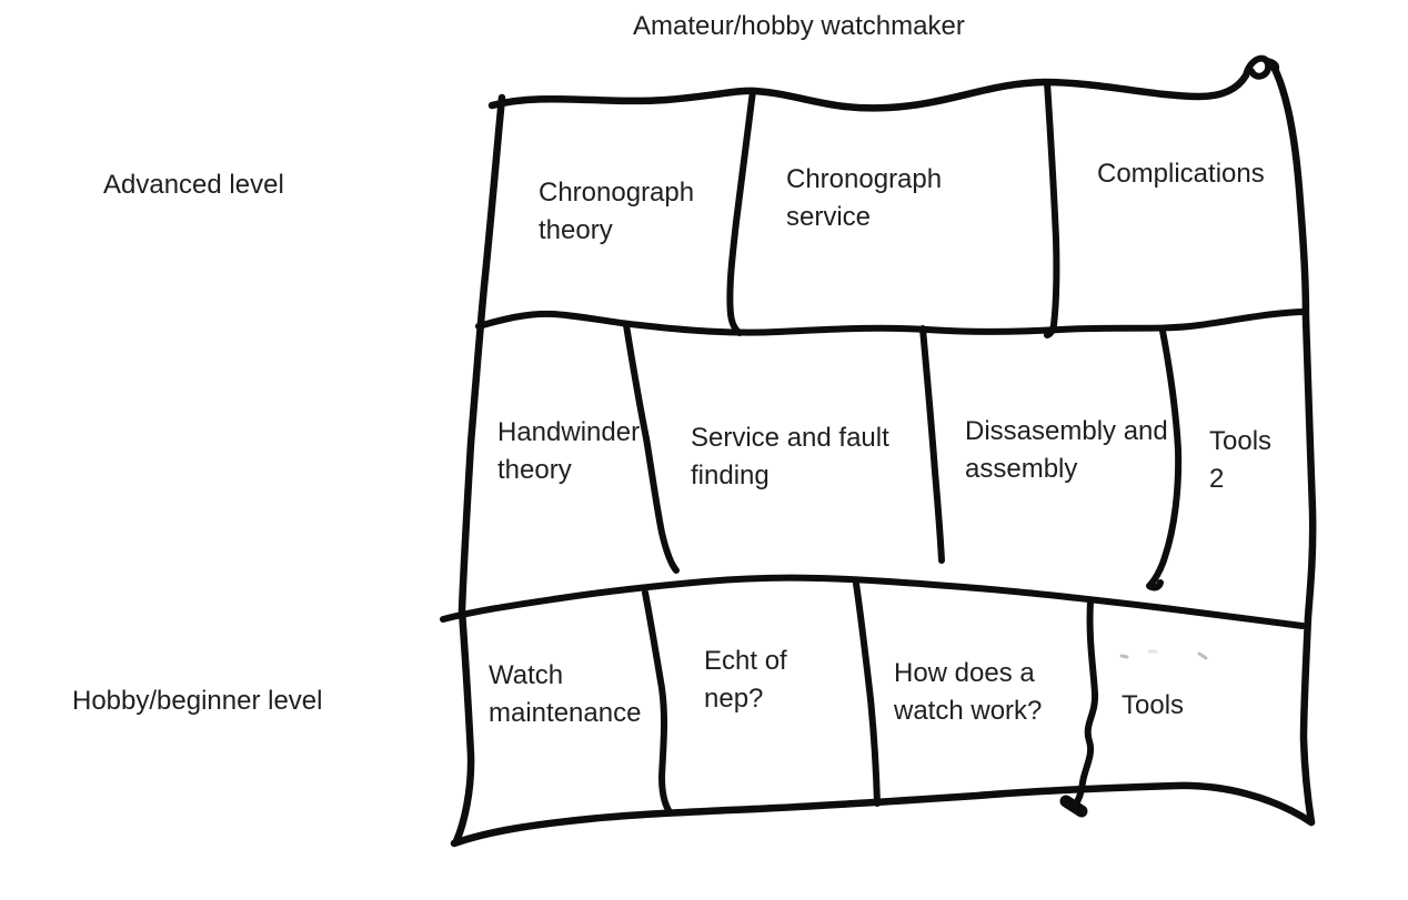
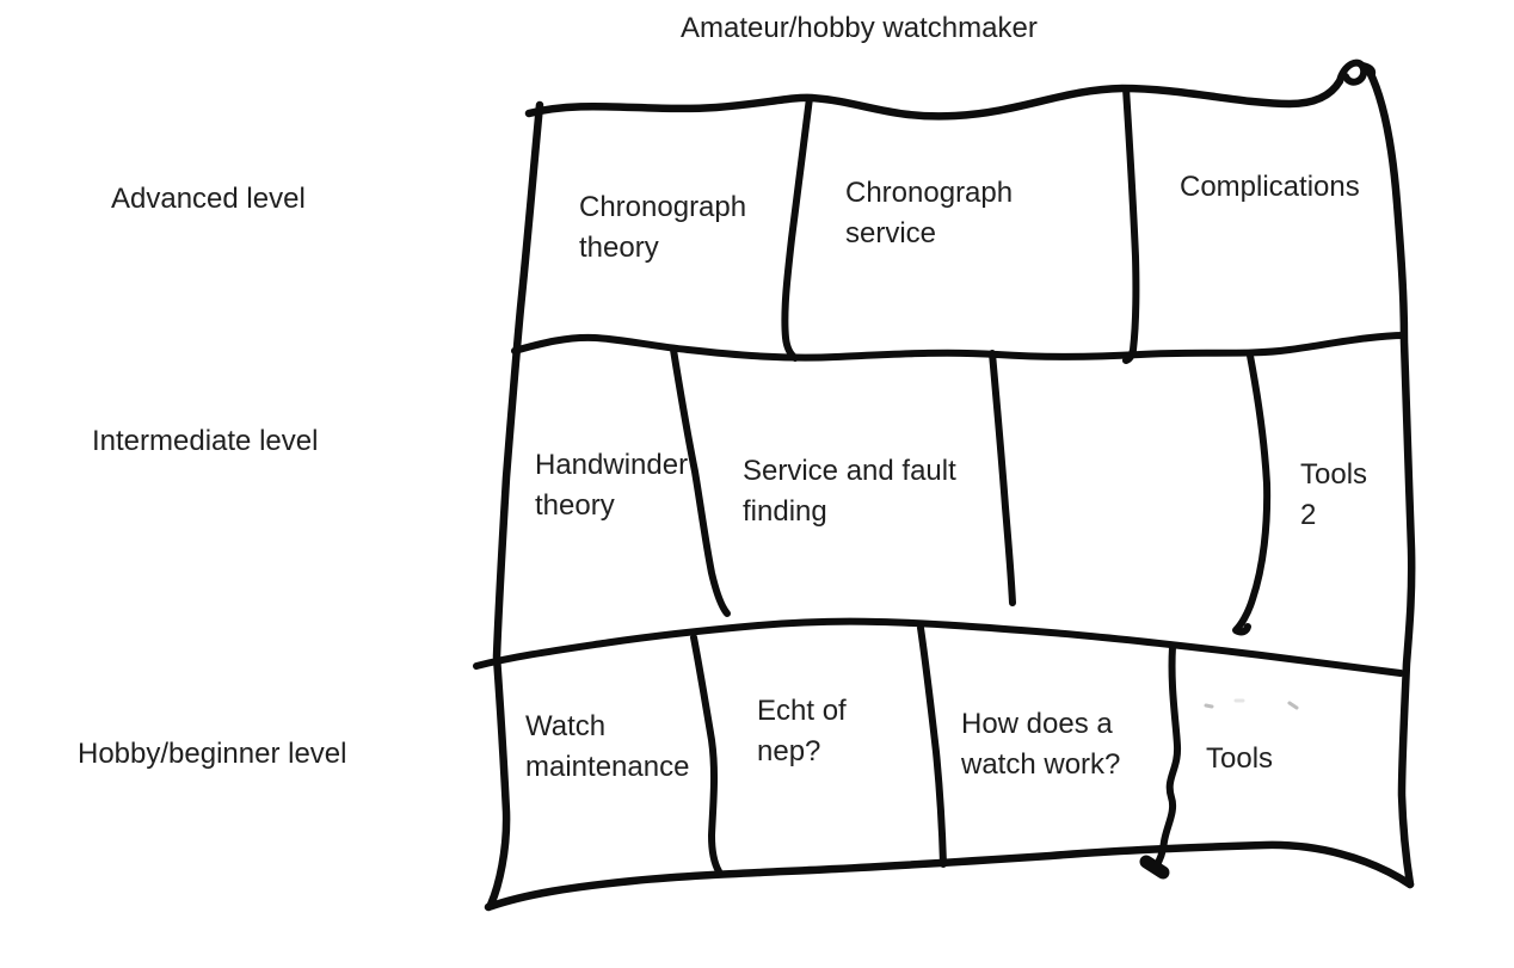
  Amateur/hobby watchmaker
  Advanced level
+ Intermediate level
  Hobby/beginner level
  Chronograph
  theory
  Chronograph
  service
  Complications
  Handwinder
  theory
  Service and fault
  finding
- Dissasembly and
- assembly
  Tools
  2
  Watch
  maintenance
  Echt of
  nep?
  How does a
  watch work?
  Tools
